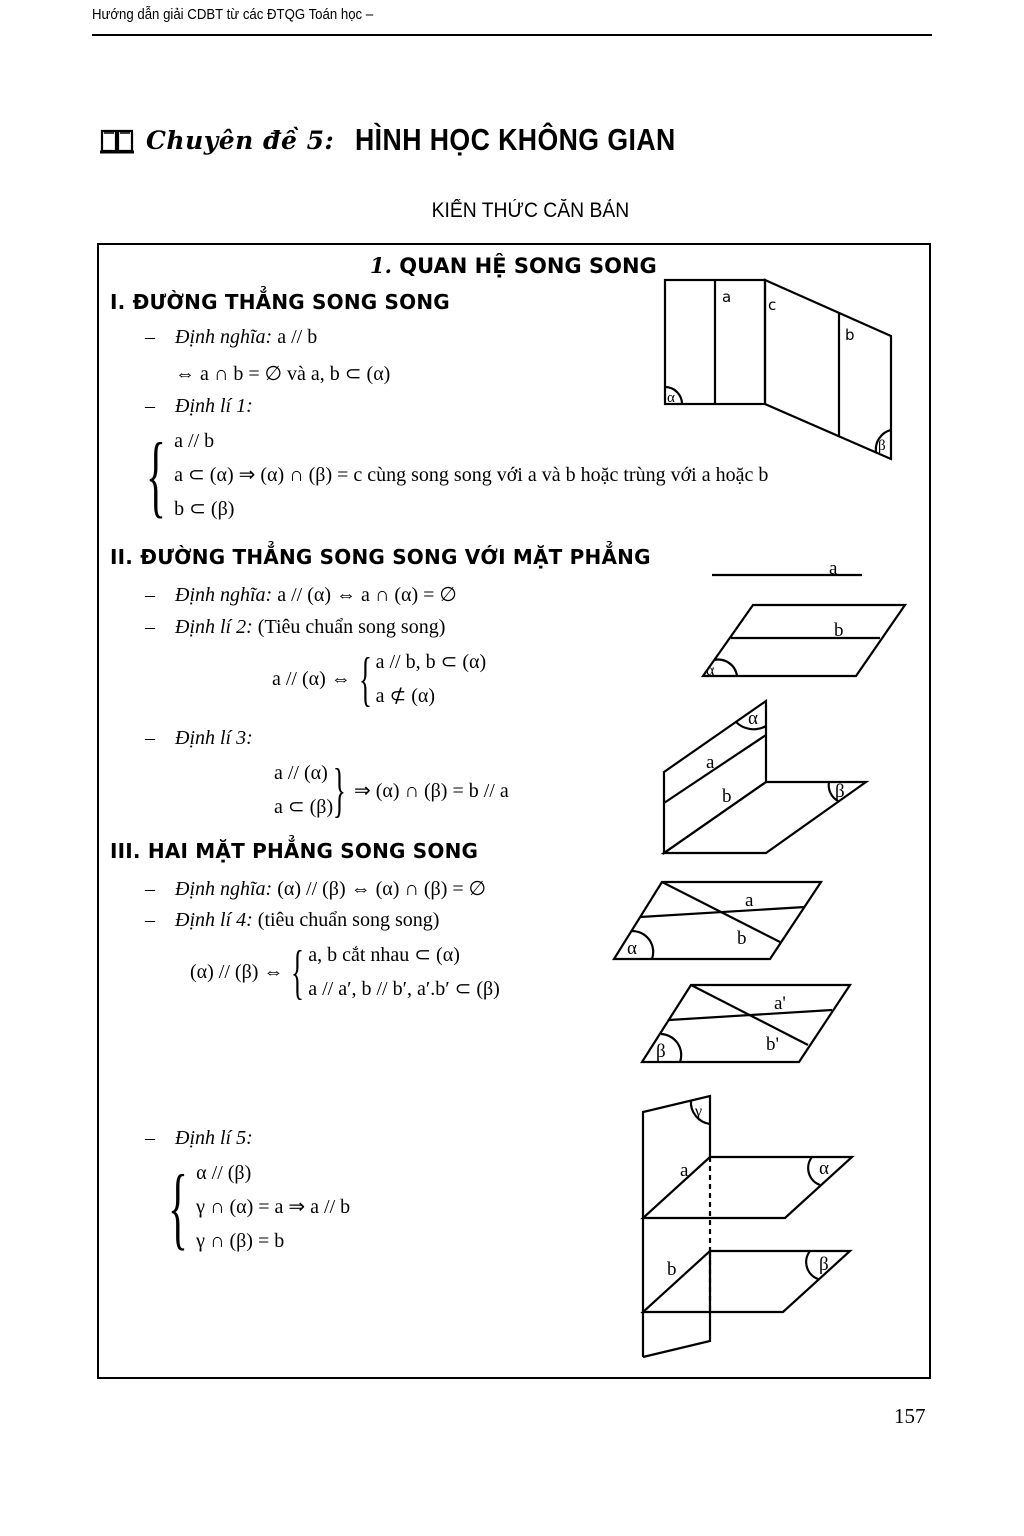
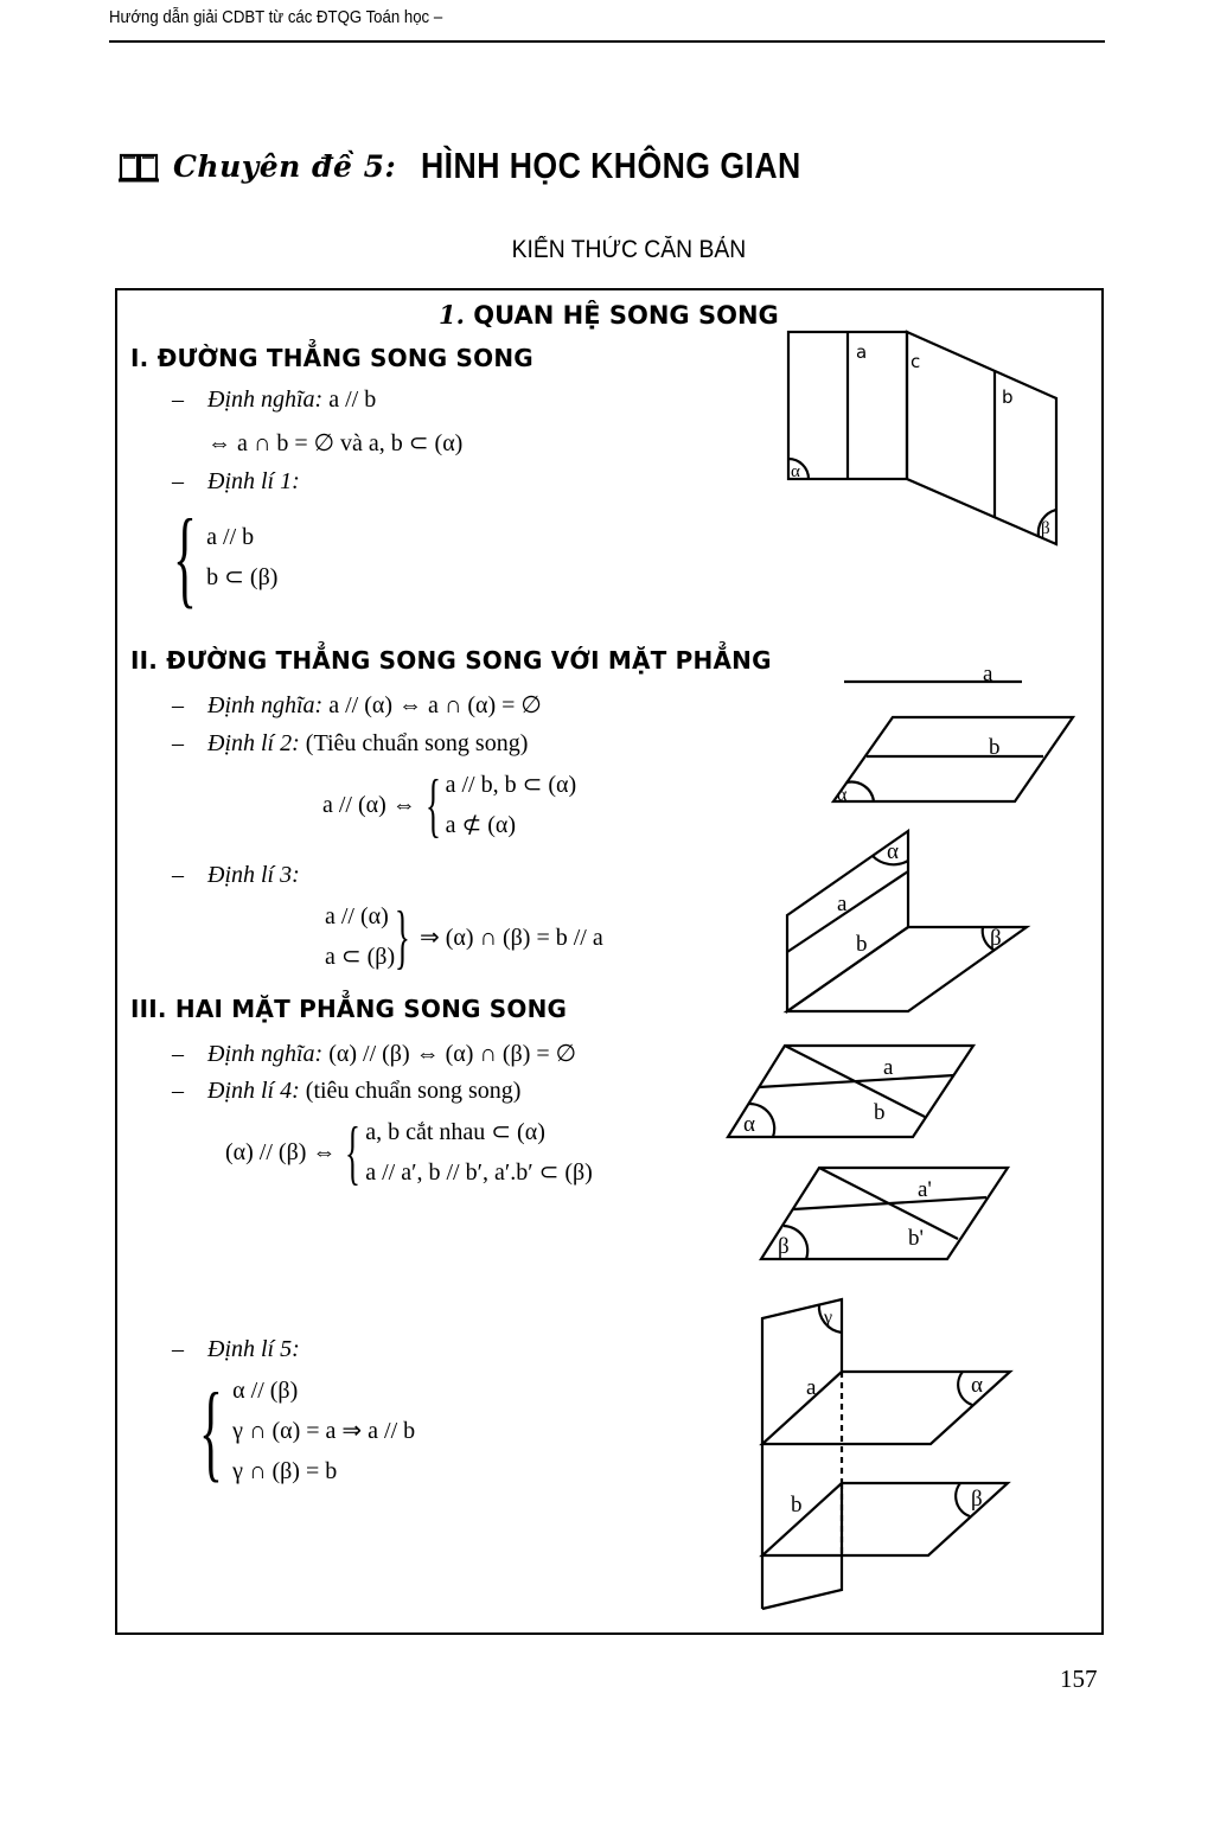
  Hướng dẫn giải CDBT từ các ĐTQG Toán học –
  Chuyên đề 5:
  HÌNH HỌC KHÔNG GIAN
  KIẾN THỨC CĂN BẢN
  1. QUAN HỆ SONG SONG
  I. ĐƯỜNG THẲNG SONG SONG
  – Định nghĩa: a // b
  ⇔ a ∩ b = ∅ và a, b ⊂ (α)
  – Định lí 1:
  {
  a // b
- a ⊂ (α) ⇒ (α) ∩ (β) = c cùng song song với a và b hoặc trùng với a hoặc b
  b ⊂ (β)
  a
  c
  b
  α
  β
  a
  b
  α
  a
  b
  α
  β
  a
  b
  α
  a'
  b'
  β
  γ
  a
  α
  b
  β
  II. ĐƯỜNG THẲNG SONG SONG VỚI MẶT PHẲNG
  – Định nghĩa: a // (α) ⇔ a ∩ (α) = ∅
  – Định lí 2: (Tiêu chuẩn song song)
  a // (α) ⇔
  {
  a // b, b ⊂ (α)
  a ⊄ (α)
  – Định lí 3:
  a // (α)
  a ⊂ (β)
  }
  ⇒ (α) ∩ (β) = b // a
  III. HAI MẶT PHẲNG SONG SONG
  – Định nghĩa: (α) // (β) ⇔ (α) ∩ (β) = ∅
  – Định lí 4: (tiêu chuẩn song song)
  (α) // (β) ⇔
  {
  a, b cắt nhau ⊂ (α)
  a // a′, b // b′, a′.b′ ⊂ (β)
  – Định lí 5:
  {
  α // (β)
  γ ∩ (α) = a ⇒ a // b
  γ ∩ (β) = b
  157
